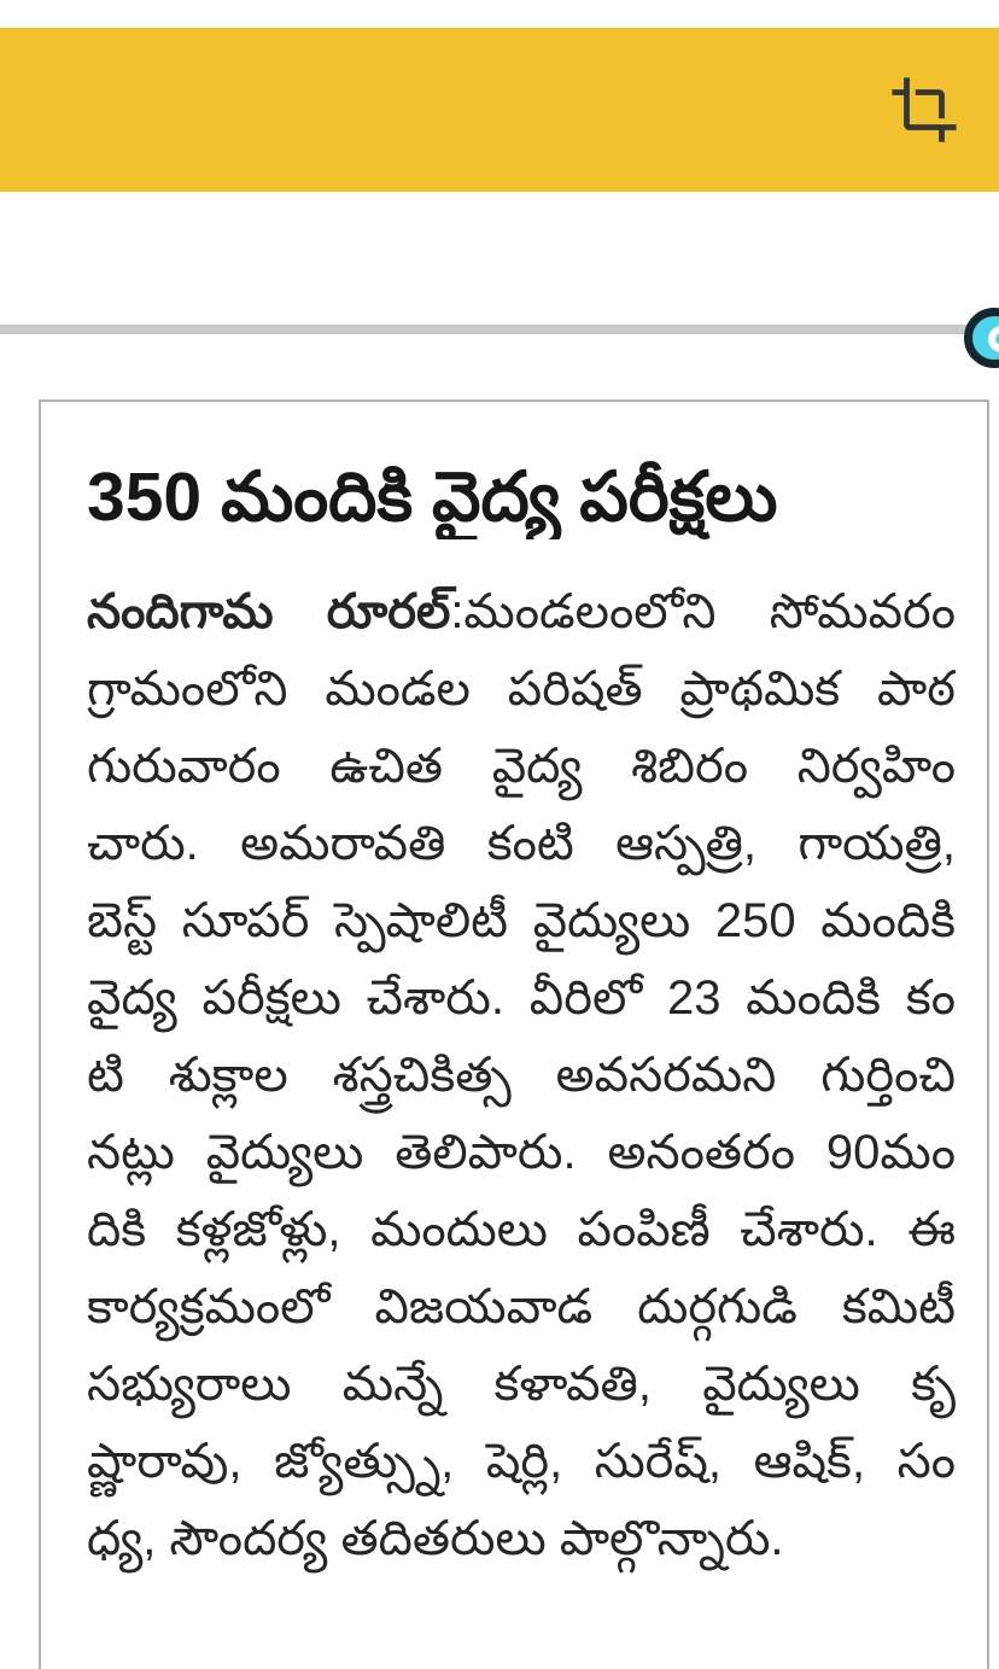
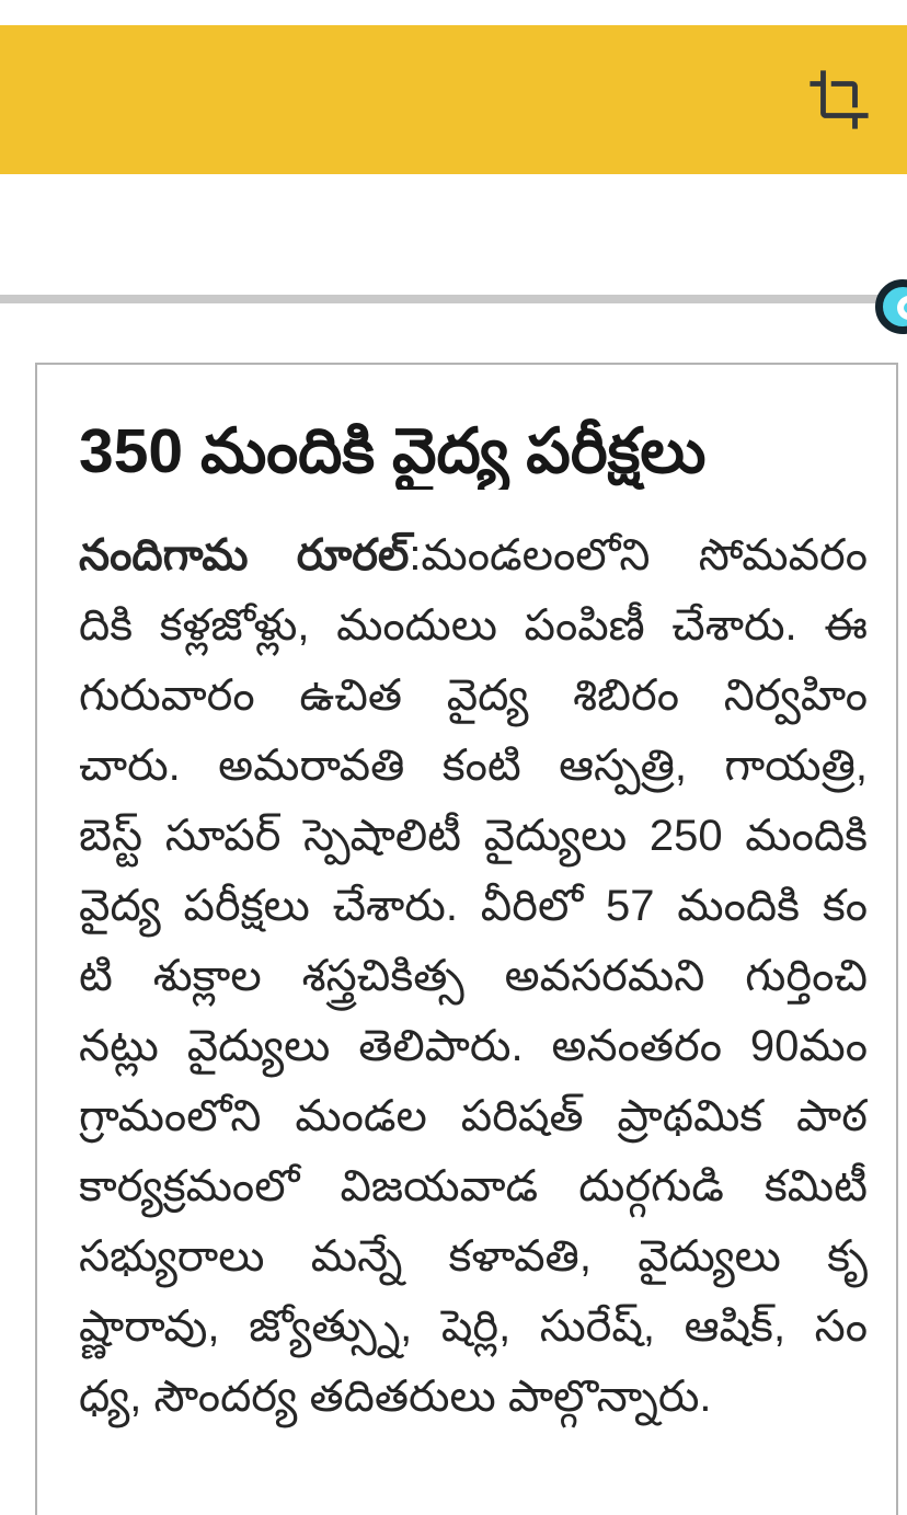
  350 మందికి వైద్య పరీక్షలు
  నందిగామ రూరల్:మండలంలోని సోమవరం
- గ్రామంలోని మండల పరిషత్ ప్రాథమిక పాఠ
+ దికి కళ్లజోళ్లు, మందులు పంపిణీ చేశారు. ఈ
  గురువారం ఉచిత వైద్య శిబిరం నిర్వహిం
  చారు. అమరావతి కంటి ఆస్పత్రి, గాయత్రి,
  బెస్ట్ సూపర్ స్పెషాలిటీ వైద్యులు 250 మందికి
- వైద్య పరీక్షలు చేశారు. వీరిలో 23 మందికి కం
+ వైద్య పరీక్షలు చేశారు. వీరిలో 57 మందికి కం
  టి శుక్లాల శస్త్రచికిత్స అవసరమని గుర్తించి
  నట్లు వైద్యులు తెలిపారు. అనంతరం 90మం
- దికి కళ్లజోళ్లు, మందులు పంపిణీ చేశారు. ఈ
+ గ్రామంలోని మండల పరిషత్ ప్రాథమిక పాఠ
  కార్యక్రమంలో విజయవాడ దుర్గగుడి కమిటీ
  సభ్యురాలు మన్నే కళావతి, వైద్యులు కృ
  ష్ణారావు, జ్యోత్స్ను, షెర్లి, సురేష్, ఆషిక్, సం
  ధ్య, సౌందర్య తదితరులు పాల్గొన్నారు.
